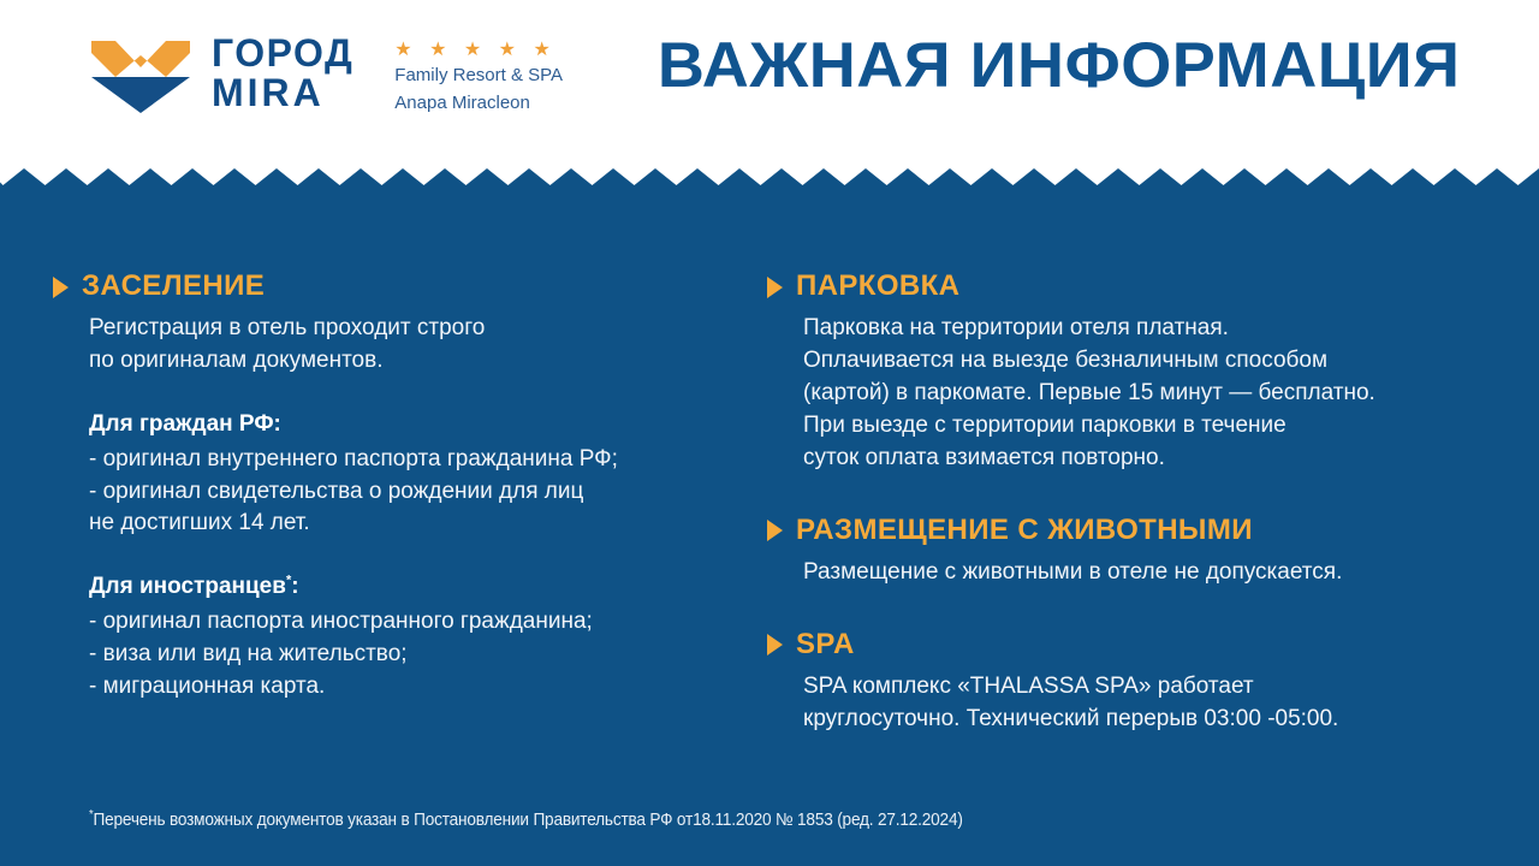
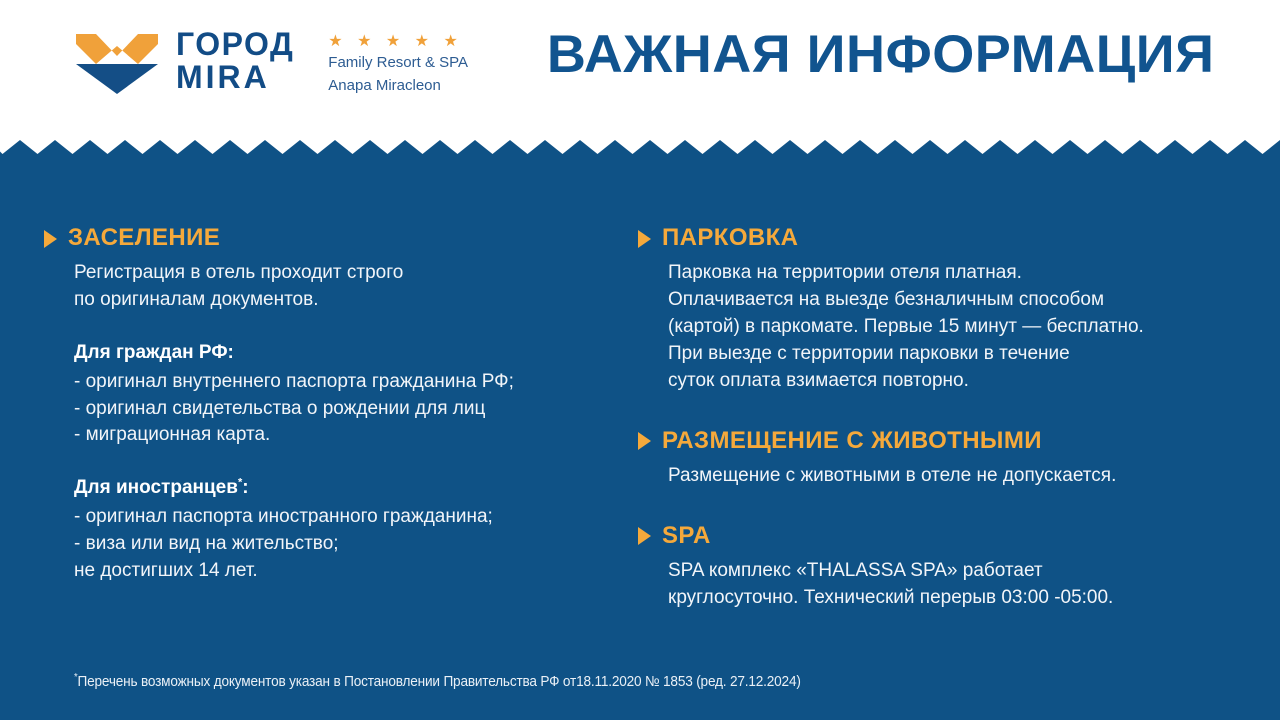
  ГОРОД
  MIRA
  ★ ★ ★ ★ ★
  Family Resort & SPA
  Anapa Miracleon
  ВАЖНАЯ ИНФОРМАЦИЯ
  ЗАСЕЛЕНИЕ
  Регистрация в отель проходит строго
  по оригиналам документов.
  Для граждан РФ:
  - оригинал внутреннего паспорта гражданина РФ;
  - оригинал свидетельства о рождении для лиц
- не достигших 14 лет.
+ - миграционная карта.
  Для иностранцев*:
  - оригинал паспорта иностранного гражданина;
  - виза или вид на жительство;
- - миграционная карта.
+ не достигших 14 лет.
  ПАРКОВКА
  Парковка на территории отеля платная.
  Оплачивается на выезде безналичным способом
  (картой) в паркомате. Первые 15 минут — бесплатно.
  При выезде с территории парковки в течение
  суток оплата взимается повторно.
  РАЗМЕЩЕНИЕ С ЖИВОТНЫМИ
  Размещение с животными в отеле не допускается.
  SPA
  SPA комплекс «THALASSA SPA» работает
  круглосуточно. Технический перерыв 03:00 -05:00.
  *Перечень возможных документов указан в Постановлении Правительства РФ от18.11.2020 № 1853 (ред. 27.12.2024)
